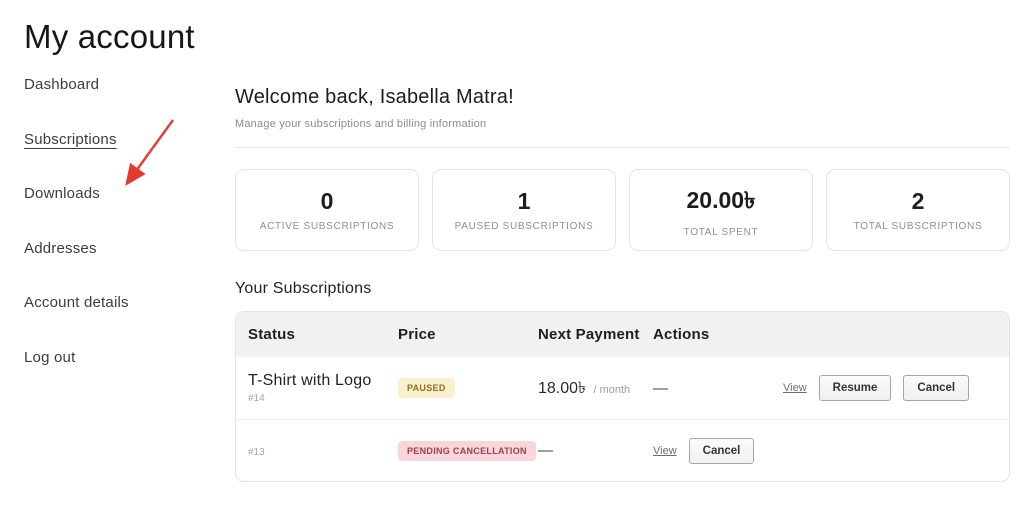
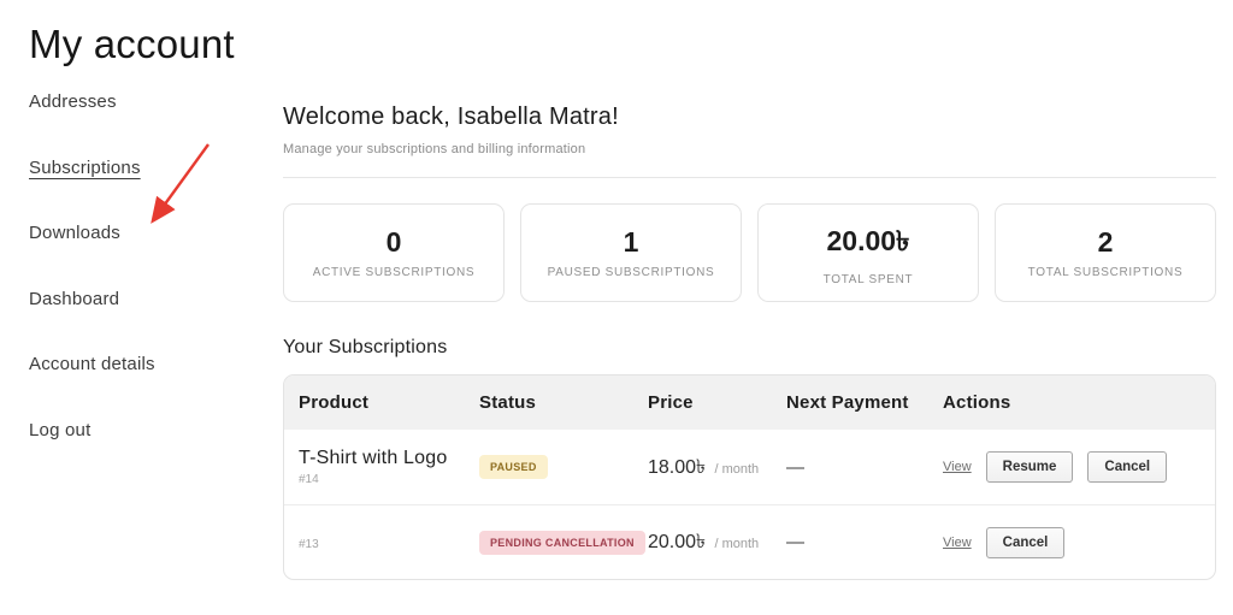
  My account
- Dashboard
+ Addresses
  Subscriptions
  Downloads
- Addresses
+ Dashboard
  Account details
  Log out
  Welcome back, Isabella Matra!
  Manage your subscriptions and billing information
  0
  ACTIVE SUBSCRIPTIONS
  1
  PAUSED SUBSCRIPTIONS
  20.00৳
  TOTAL SPENT
  2
  TOTAL SUBSCRIPTIONS
  Your Subscriptions
+ Product
  Status
  Price
  Next Payment
  Actions
  T-Shirt with Logo
  #14
  PAUSED
  18.00৳ / month
  —
  View
  Resume
  Cancel
  #13
  PENDING CANCELLATION
+ 20.00৳ / month
  —
  View
  Cancel
